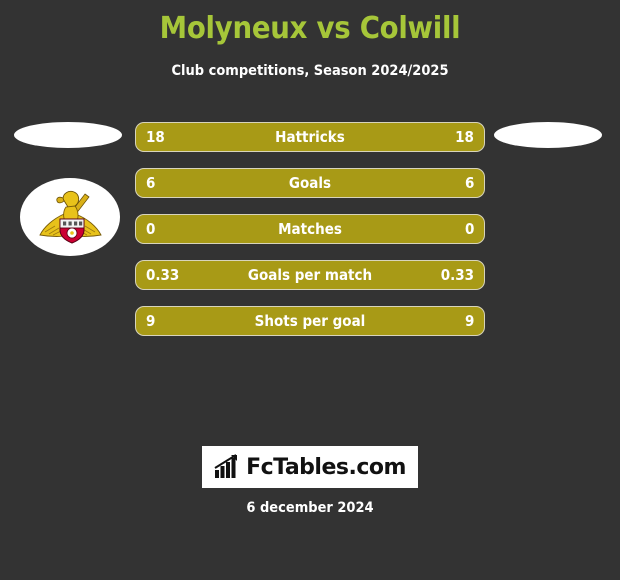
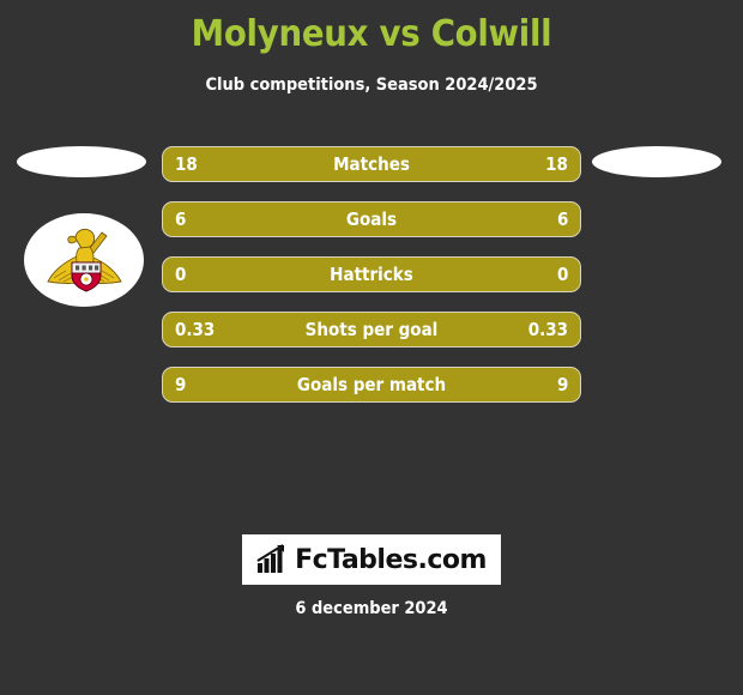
  Molyneux vs Colwill
  Club competitions, Season 2024/2025
  18
- Hattricks
+ Matches
  18
  6
  Goals
  6
  0
- Matches
+ Hattricks
  0
  0.33
- Goals per match
+ Shots per goal
  0.33
  9
- Shots per goal
+ Goals per match
  9
  FcTables.com
  6 december 2024
